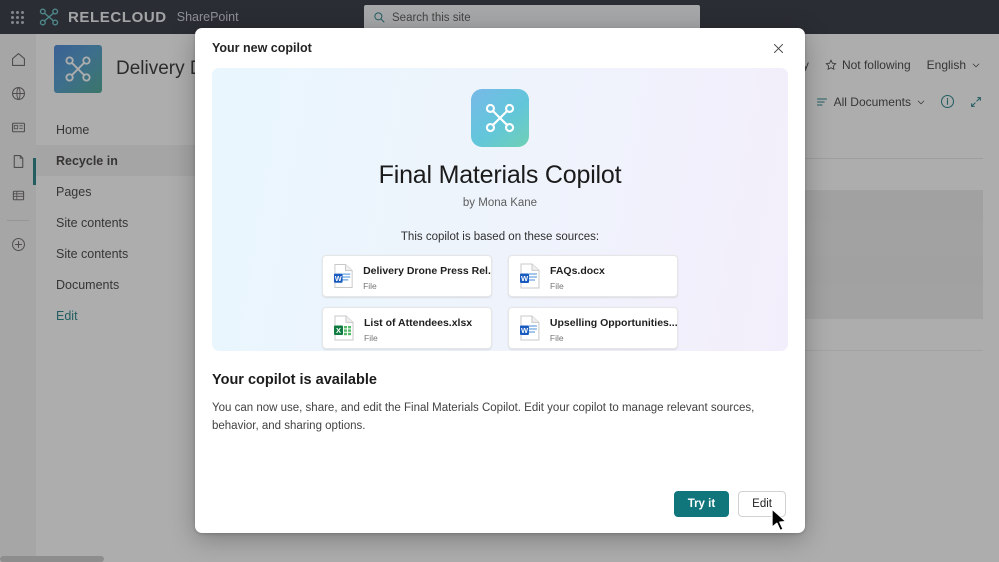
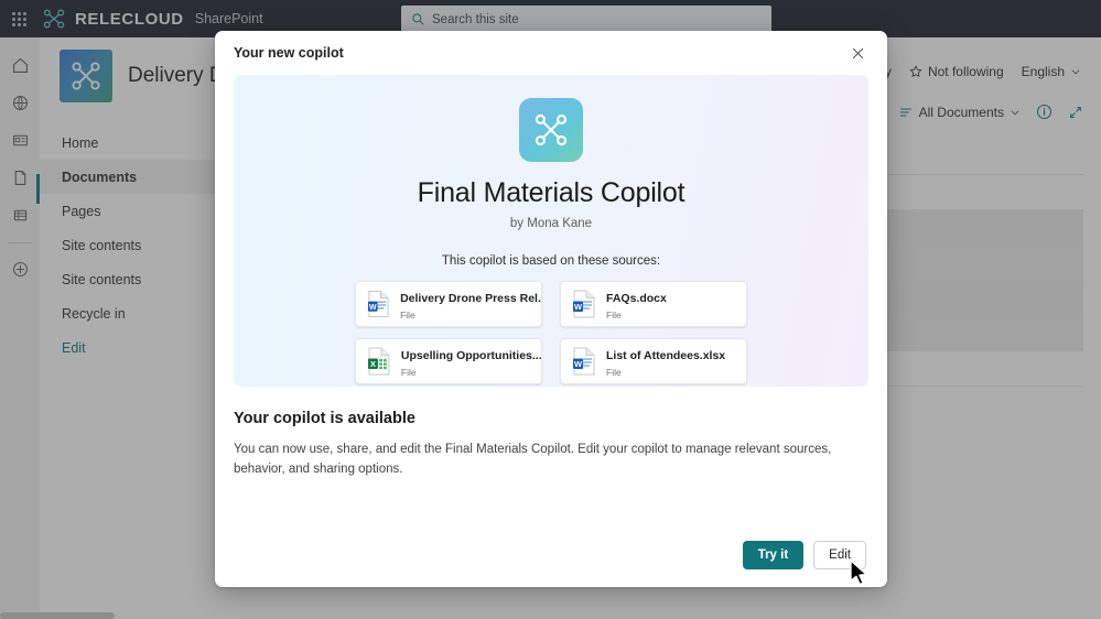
  Not following
  English
  All Documents
  Delivery
  Home
- Recycle in
+ Documents
  Pages
  Site contents
  Site contents
- Documents
+ Recycle in
  Edit
  RELECLOUD
  SharePoint
  Search this site
  Your new copilot
  Final Materials Copilot
  by Mona Kane
  This copilot is based on these sources:
  W
  Delivery Drone Press Rel.
  File
  W
  FAQs.docx
  File
  X
- List of Attendees.xlsx
+ Upselling Opportunities...
  File
  W
- Upselling Opportunities...
+ List of Attendees.xlsx
  File
  Your copilot is available
  You can now use, share, and edit the Final Materials Copilot. Edit your copilot to manage relevant sources, behavior, and sharing options.
  Try it
  Edit
